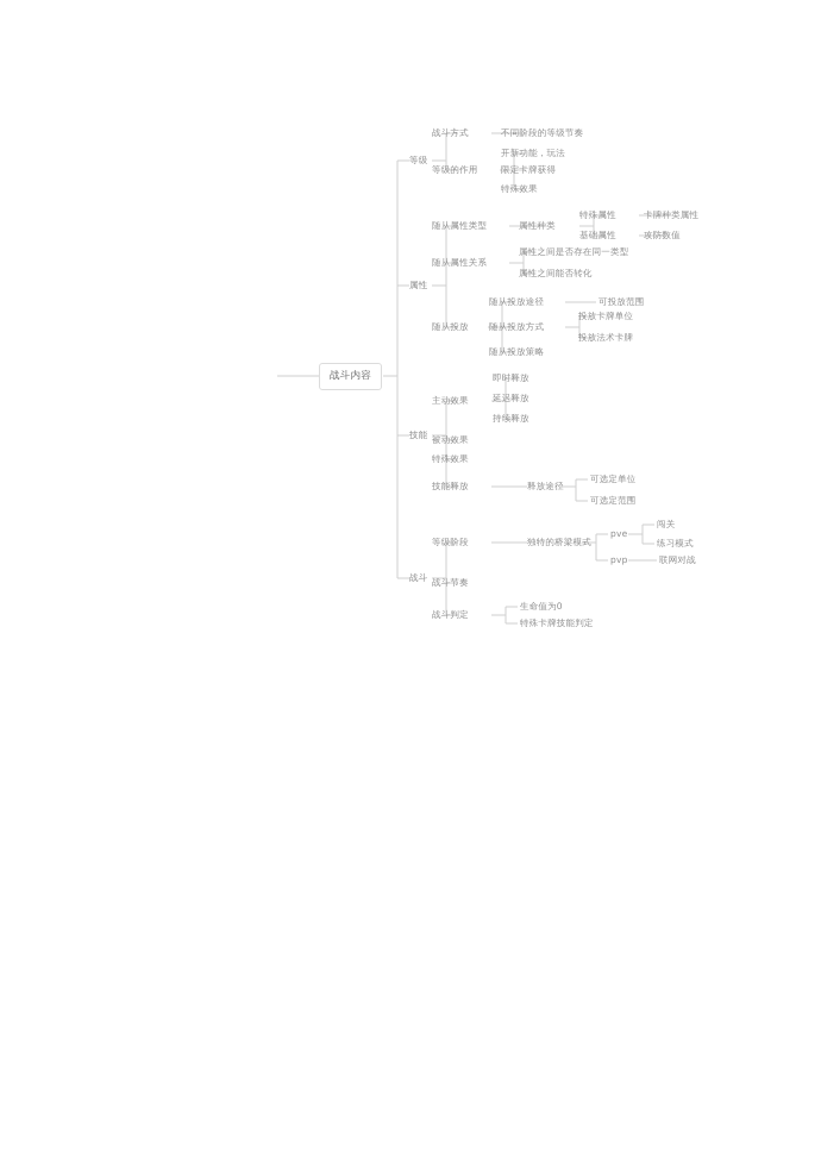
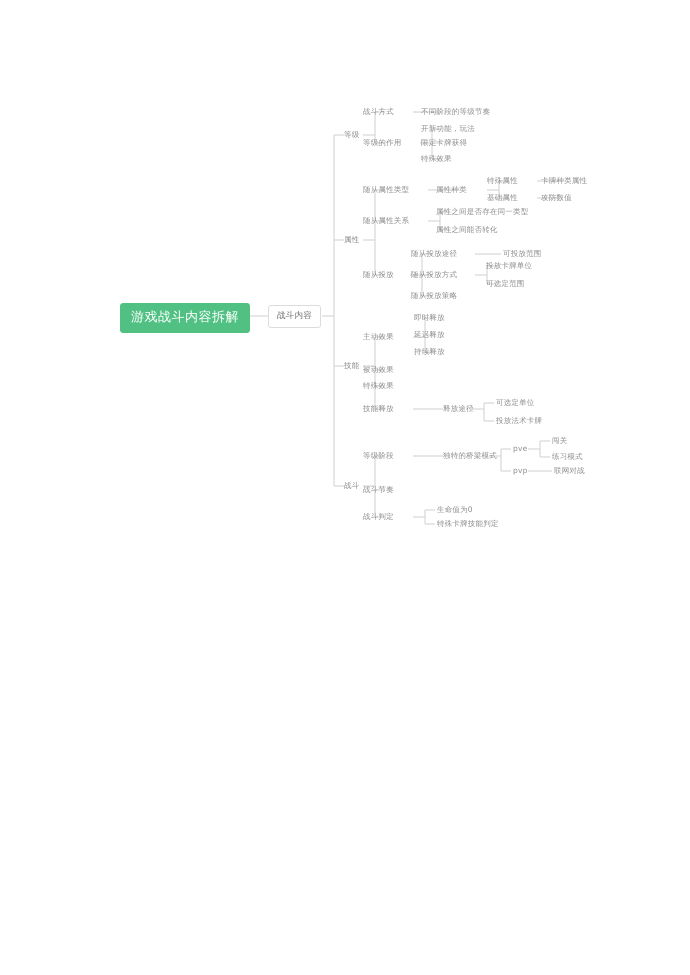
+ 游戏战斗内容拆解
  战斗内容
  等级
  战斗方式
  不同阶段的等级节奏
  等级的作用
  开新功能，玩法
  限定卡牌获得
  特殊效果
  属性
  随从属性类型
  属性种类
  特殊属性
  卡牌种类属性
  基础属性
  攻防数值
  随从属性关系
  属性之间是否存在同一类型
  属性之间能否转化
  随从投放
  随从投放途径
  可投放范围
  随从投放方式
  投放卡牌单位
- 投放法术卡牌
+ 可选定范围
  随从投放策略
  技能
  主动效果
  即时释放
  延迟释放
  持续释放
  被动效果
  特殊效果
  技能释放
  释放途径
  可选定单位
- 可选定范围
+ 投放法术卡牌
  战斗
  等级阶段
  独特的桥梁模式
  pve
  闯关
  练习模式
  pvp
  联网对战
  战斗节奏
  战斗判定
  生命值为0
  特殊卡牌技能判定
